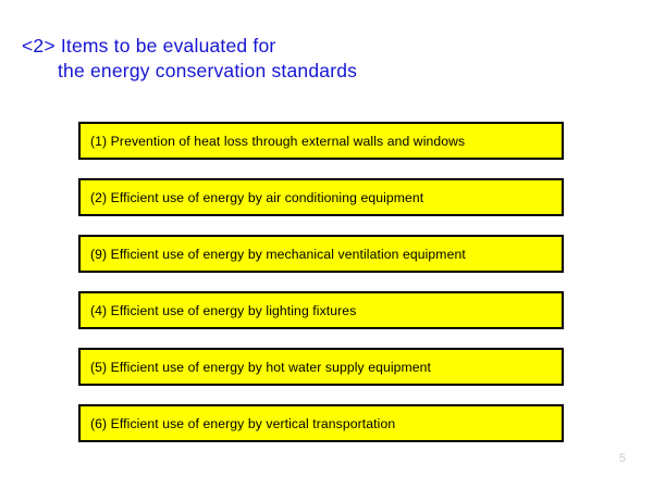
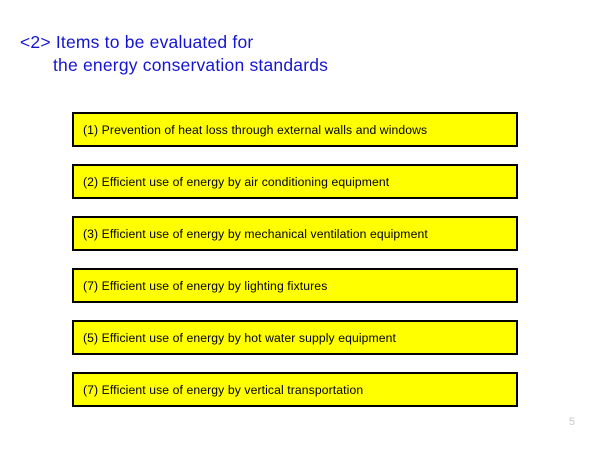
  <2> Items to be evaluated for
  the energy conservation standards
  (1) Prevention of heat loss through external walls and windows
  (2) Efficient use of energy by air conditioning equipment
- (9) Efficient use of energy by mechanical ventilation equipment
+ (3) Efficient use of energy by mechanical ventilation equipment
- (4) Efficient use of energy by lighting fixtures
+ (7) Efficient use of energy by lighting fixtures
  (5) Efficient use of energy by hot water supply equipment
- (6) Efficient use of energy by vertical transportation
+ (7) Efficient use of energy by vertical transportation
  5
